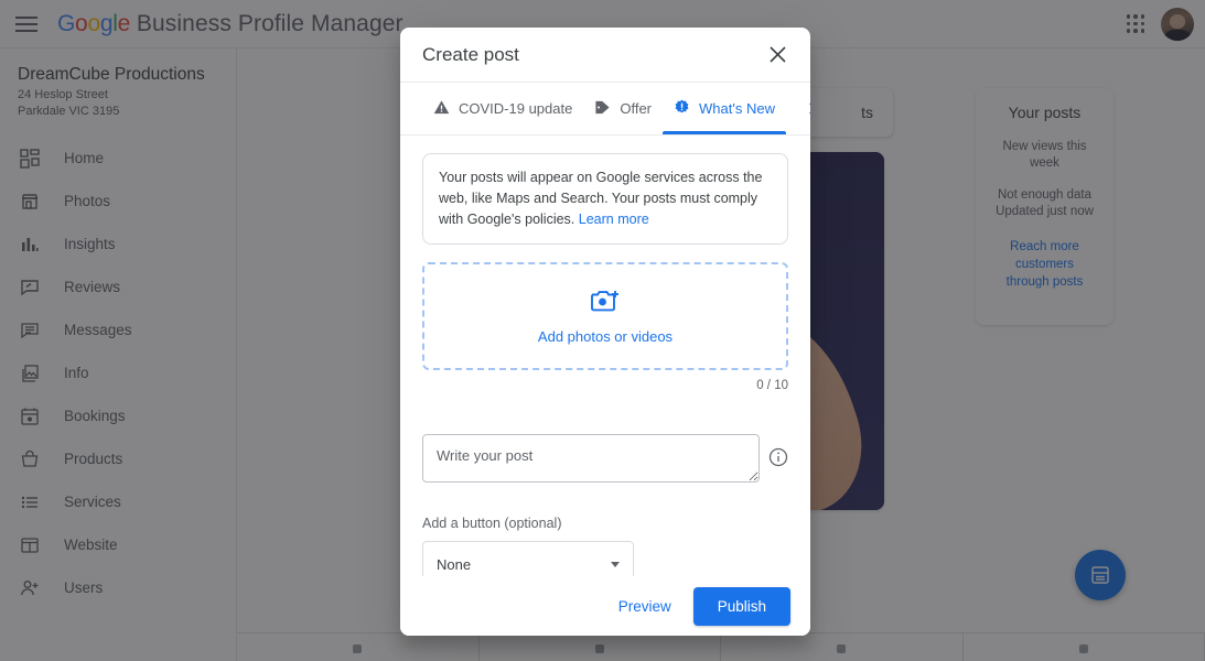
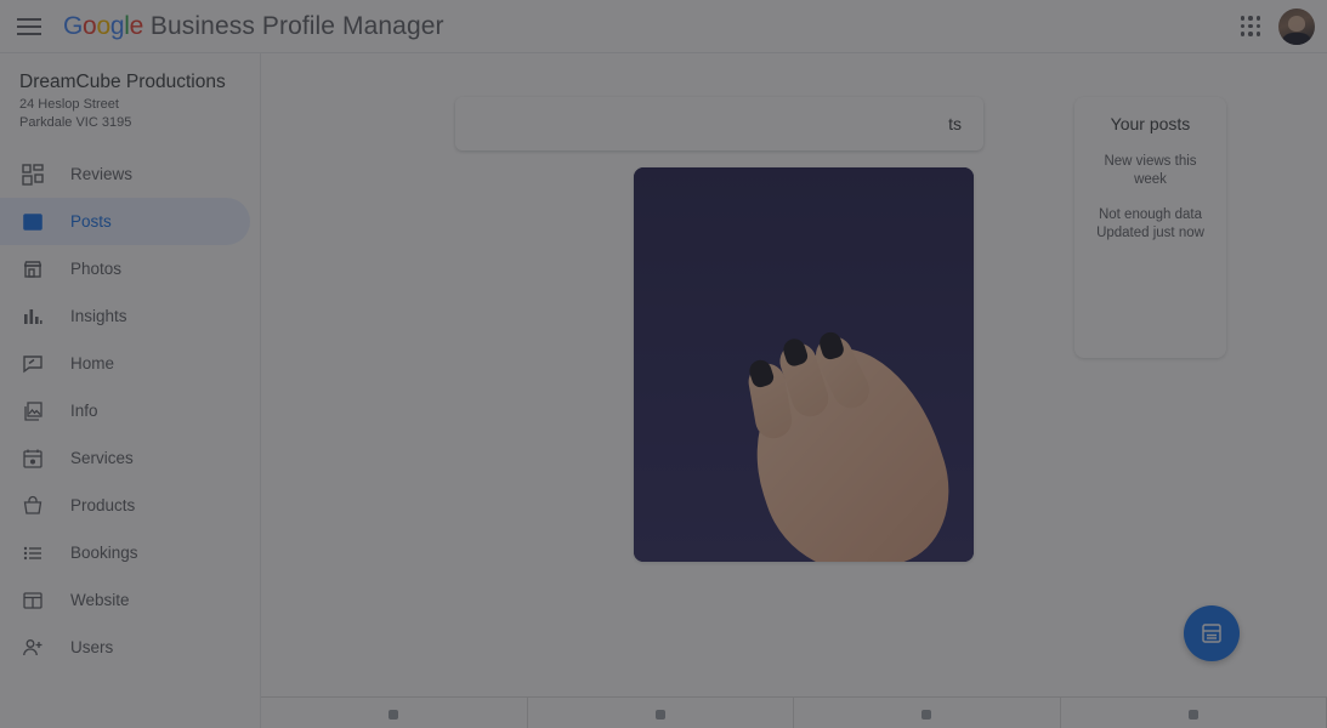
  Google Business Profile Manager
  DreamCube Productions
  24 Heslop Street
  Parkdale VIC 3195
- Home
+ Reviews
+ Posts
  Photos
  Insights
- Reviews
+ Home
- Messages
  Info
- Bookings
+ Services
  Products
- Services
+ Bookings
  Website
  Users
  ts
  Your posts
  New views this week
  Not enough data
  Updated just now
- Reach more
- customers
- through posts
- Create post
- COVID-19 update
- Offer
- What's New
- Your posts will appear on Google services across the web, like Maps and Search. Your posts must comply with Google's policies. Learn more
- Add photos or videos
- 0 / 10
- Write your post
- Add a button (optional)
- None
- Preview
- Publish
